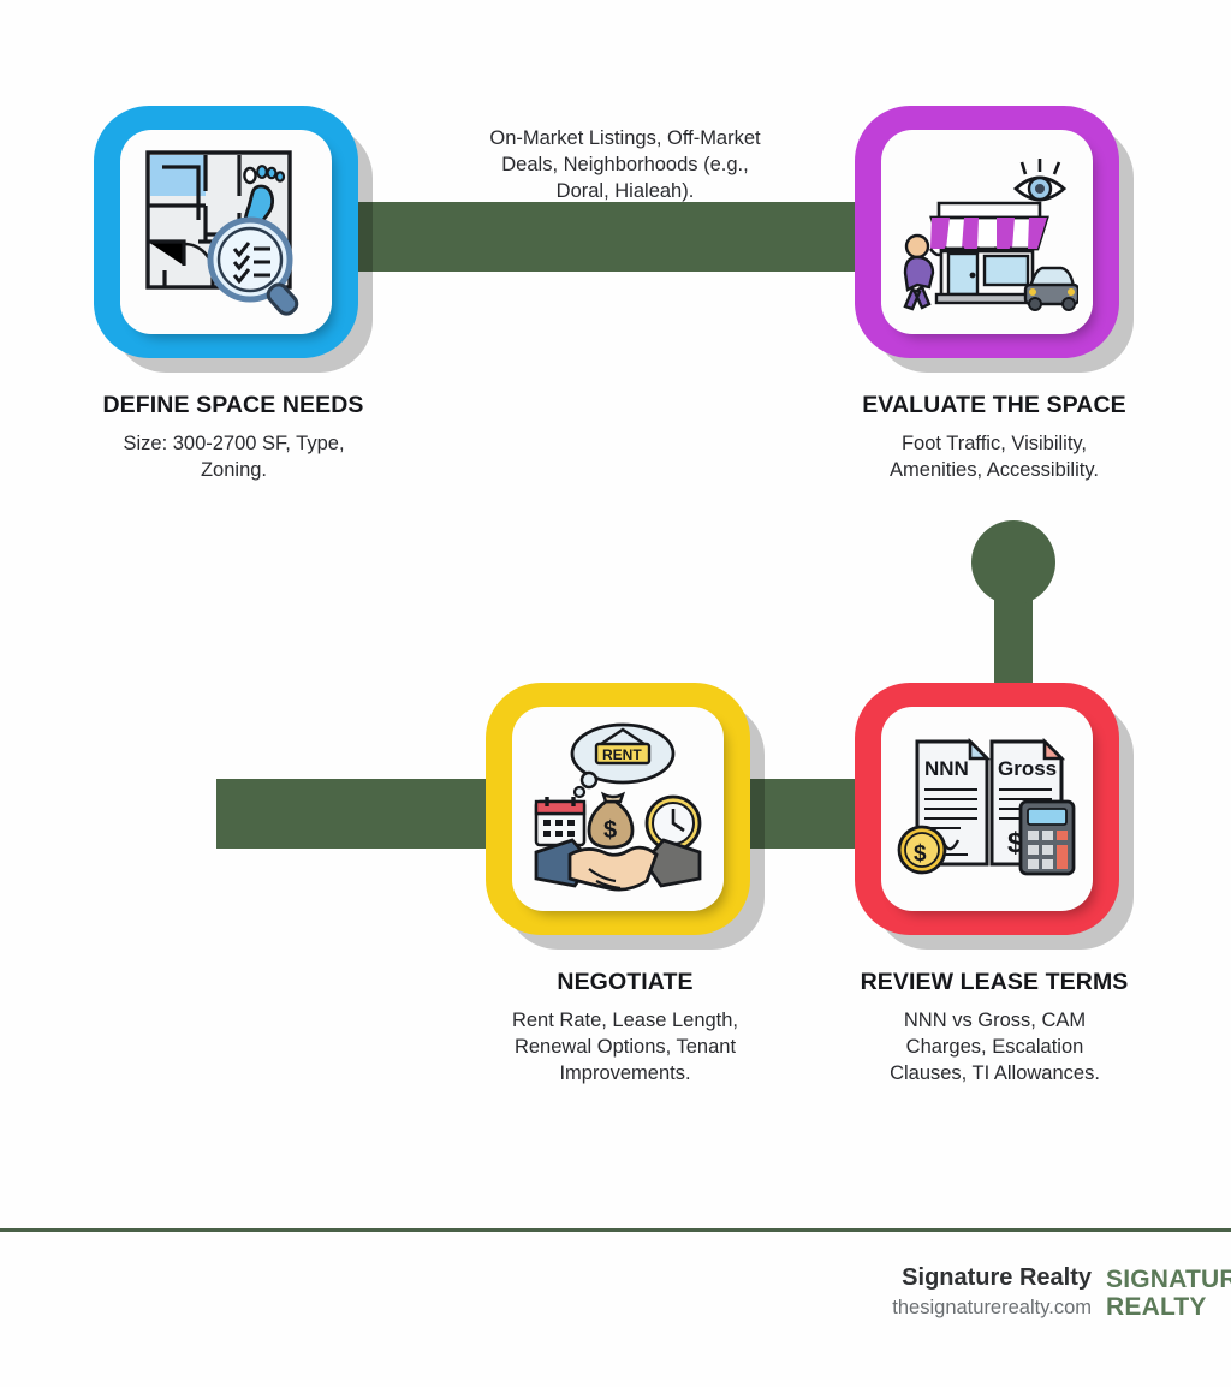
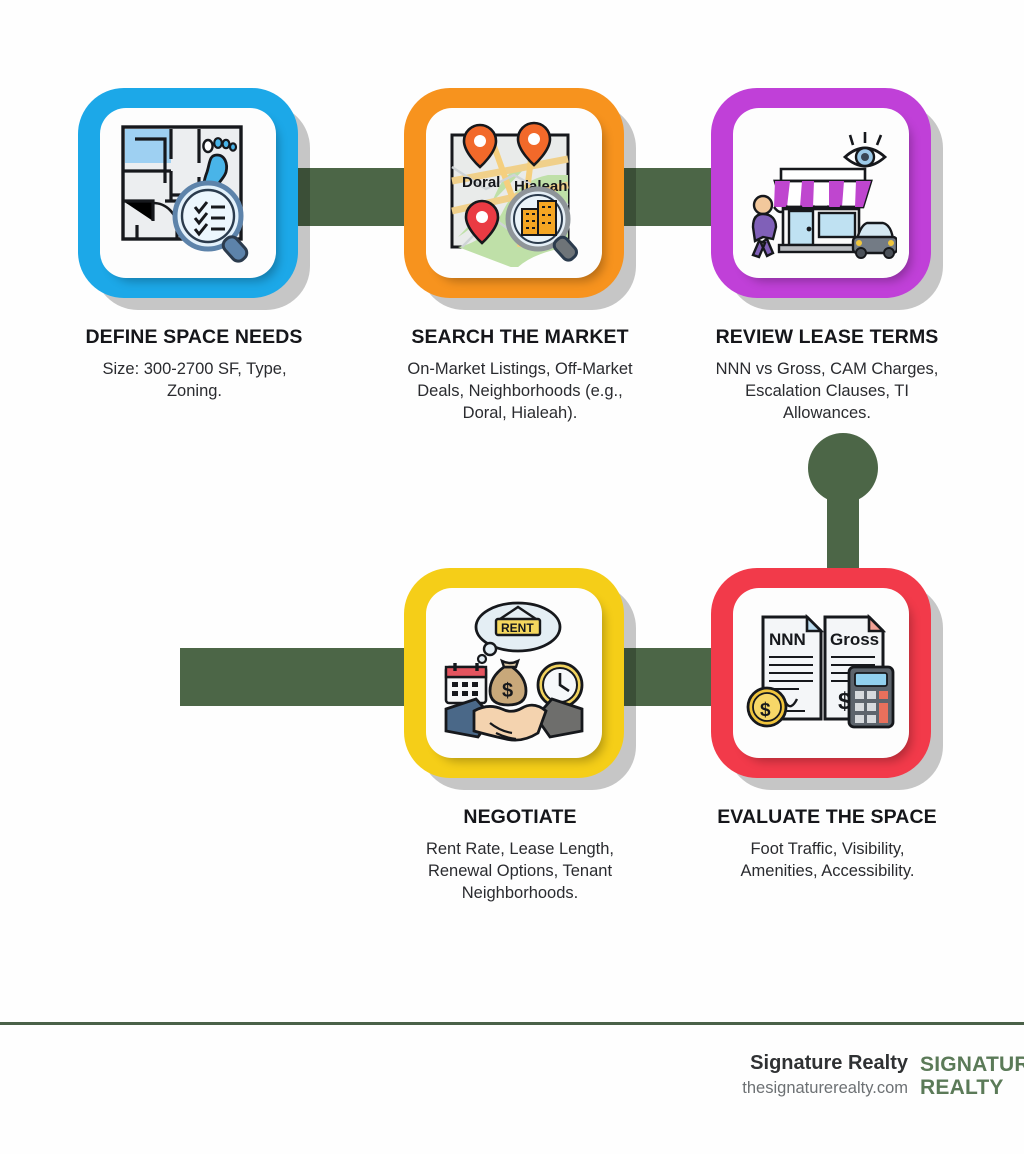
  DEFINE SPACE NEEDS
  Size: 300-2700 SF, Type, Zoning.
+ Doral
+ Hialeah
+ SEARCH THE MARKET
  On-Market Listings, Off-Market Deals, Neighborhoods (e.g., Doral, Hialeah).
- EVALUATE THE SPACE
+ REVIEW LEASE TERMS
- Foot Traffic, Visibility, Amenities, Accessibility.
+ NNN vs Gross, CAM Charges, Escalation Clauses, TI Allowances.
  NNN
  Gross
  $
  $
- REVIEW LEASE TERMS
+ EVALUATE THE SPACE
- NNN vs Gross, CAM Charges, Escalation Clauses, TI Allowances.
+ Foot Traffic, Visibility, Amenities, Accessibility.
  RENT
  $
  NEGOTIATE
- Rent Rate, Lease Length, Renewal Options, Tenant Improvements.
+ Rent Rate, Lease Length, Renewal Options, Tenant Neighborhoods.
  Signature Realty
  thesignaturerealty.com
  SIGNATUR
  REALTY
